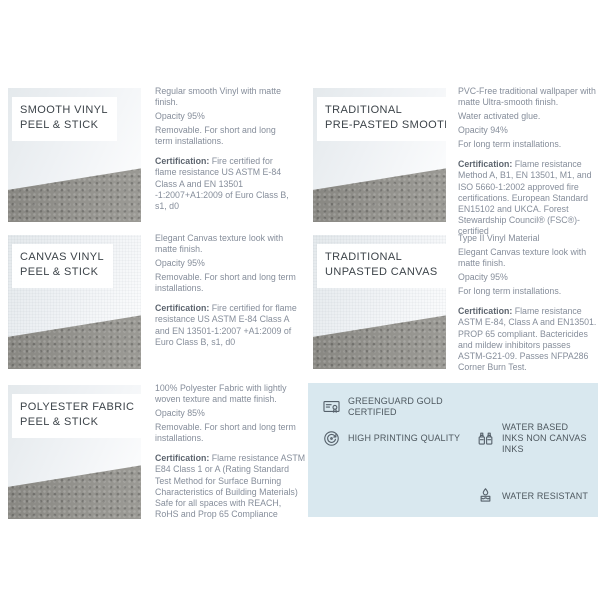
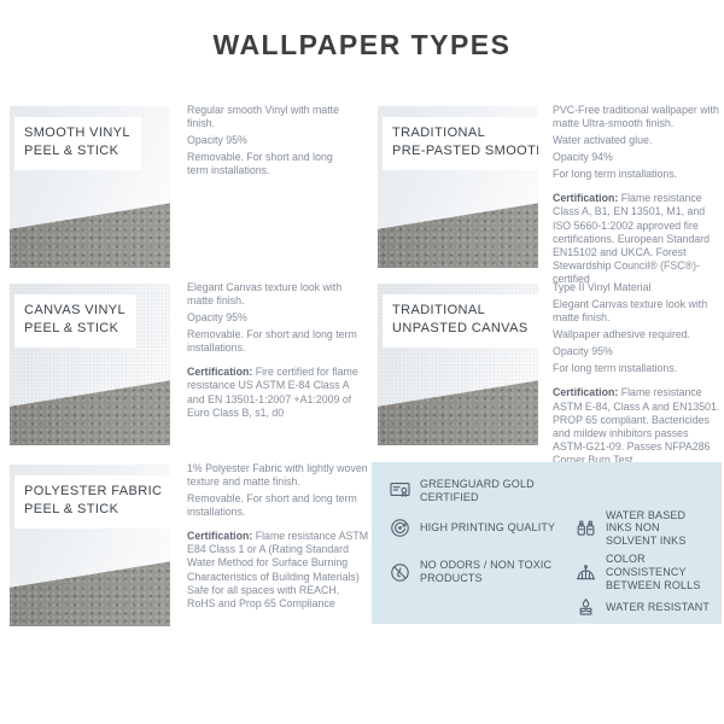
+ WALLPAPER TYPES
  SMOOTH VINYL
  PEEL & STICK
  Regular smooth Vinyl with matte finish.
  Opacity 95%
  Removable. For short and long term installations.
- Certification: Fire certified for flame resistance US ASTM E-84 Class A and EN 13501 -1:2007+A1:2009 of Euro Class B, s1, d0
  TRADITIONAL
  PRE-PASTED SMOOT
  PVC-Free traditional wallpaper with matte Ultra-smooth finish.
  Water activated glue.
  Opacity 94%
  For long term installations.
- Certification: Flame resistance Method A, B1, EN 13501, M1, and ISO 5660-1:2002 approved fire certifications. European Standard EN15102 and UKCA. Forest Stewardship Council® (FSC®)-certified
+ Certification: Flame resistance Class A, B1, EN 13501, M1, and ISO 5660-1:2002 approved fire certifications. European Standard EN15102 and UKCA. Forest Stewardship Council® (FSC®)-certified
  CANVAS VINYL
  PEEL & STICK
  Elegant Canvas texture look with matte finish.
  Opacity 95%
  Removable. For short and long term installations.
  Certification: Fire certified for flame resistance US ASTM E-84 Class A and EN 13501-1:2007 +A1:2009 of Euro Class B, s1, d0
  TRADITIONAL
  UNPASTED CANVAS
  Type II Vinyl Material
  Elegant Canvas texture look with matte finish.
+ Wallpaper adhesive required.
  Opacity 95%
  For long term installations.
  Certification: Flame resistance ASTM E-84, Class A and EN13501. PROP 65 compliant. Bactericides and mildew inhibitors passes ASTM-G21-09. Passes NFPA286 Corner Burn Test.
  POLYESTER FABRIC
  PEEL & STICK
- 100% Polyester Fabric with lightly woven texture and matte finish.
+ 1% Polyester Fabric with lightly woven texture and matte finish.
- Opacity 85%
  Removable. For short and long term installations.
- Certification: Flame resistance ASTM E84 Class 1 or A (Rating Standard Test Method for Surface Burning Characteristics of Building Materials)
+ Certification: Flame resistance ASTM E84 Class 1 or A (Rating Standard Water Method for Surface Burning Characteristics of Building Materials)
  Safe for all spaces with REACH, RoHS and Prop 65 Compliance
  GREENGUARD GOLD CERTIFIED
  HIGH PRINTING QUALITY
- WATER BASED INKS NON CANVAS INKS
+ WATER BASED INKS NON SOLVENT INKS
+ NO ODORS / NON TOXIC PRODUCTS
+ COLOR CONSISTENCY BETWEEN ROLLS
  WATER RESISTANT
